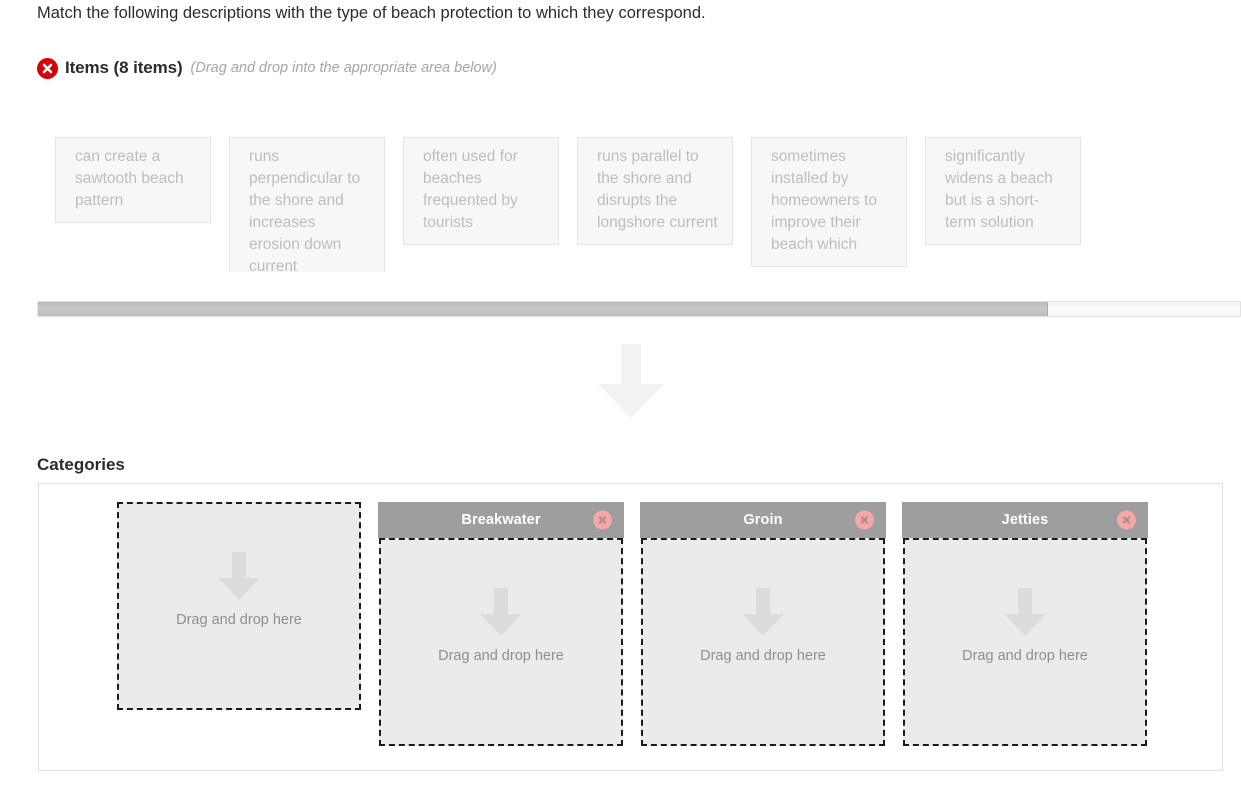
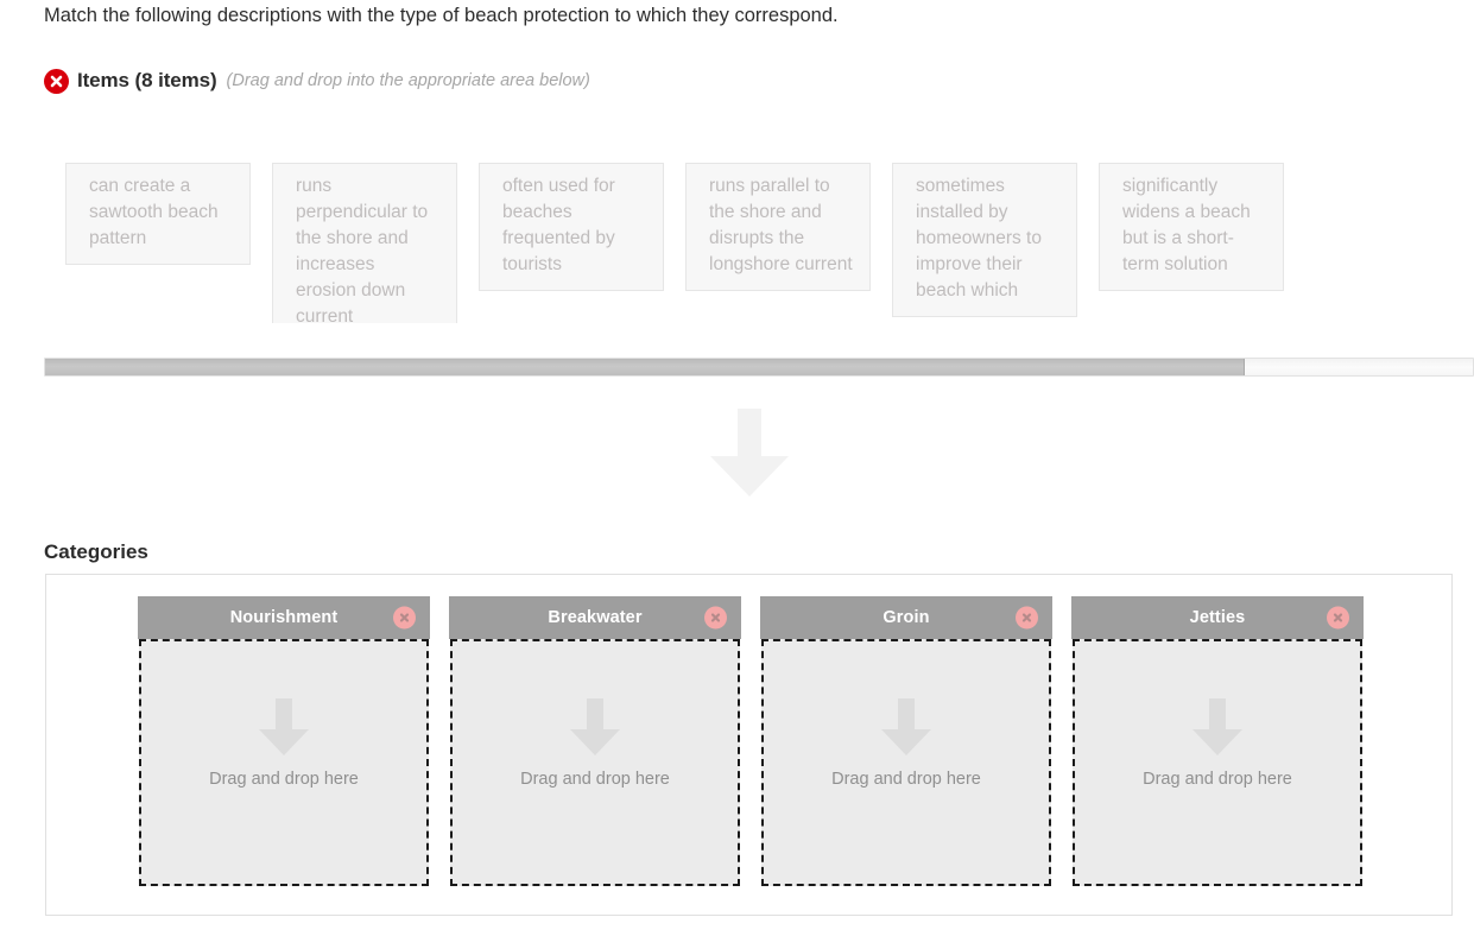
  Match the following descriptions with the type of beach protection to which they correspond.
  Items (8 items)
  (Drag and drop into the appropriate area below)
  can create a sawtooth beach pattern
  runs perpendicular to the shore and increases erosion down current
  often used for beaches frequented by tourists
  runs parallel to the shore and disrupts the longshore current
  sometimes installed by homeowners to improve their beach which
  significantly widens a beach but is a short-term solution
  Categories
+ Nourishment
  Drag and drop here
  Breakwater
  Drag and drop here
  Groin
  Drag and drop here
  Jetties
  Drag and drop here
